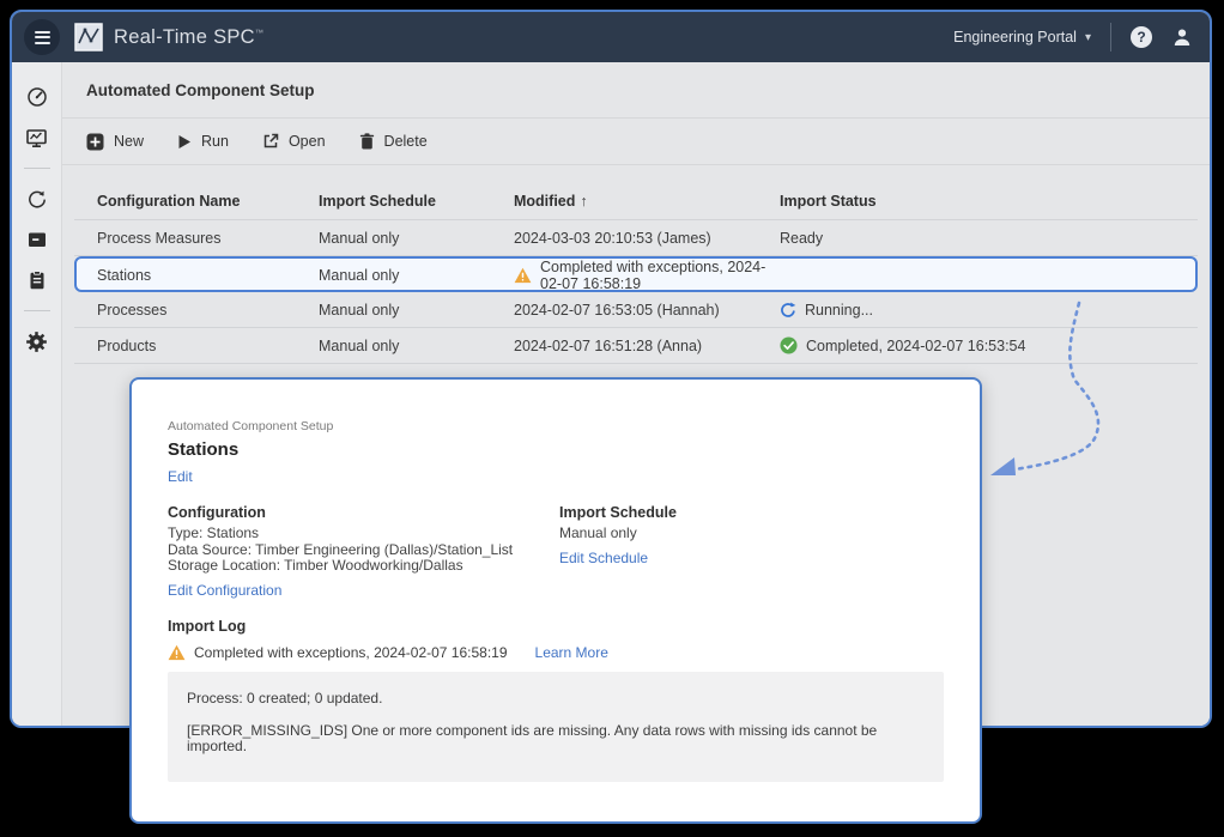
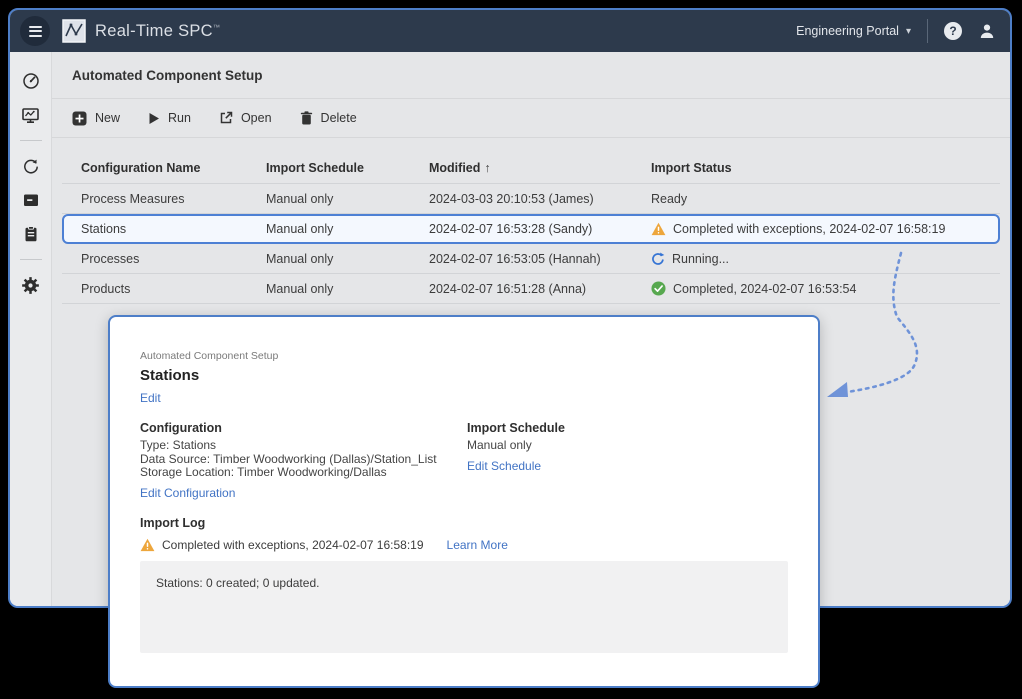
  Real-Time SPC
  Engineering Portal
  ▾
  ?
  Automated Component Setup
  New
  Run
  Open
  Delete
  Configuration Name
  Import Schedule
  Modified ↑
  Import Status
  Process Measures
  Manual only
  2024-03-03 20:10:53 (James)
  Ready
  Stations
  Manual only
+ 2024-02-07 16:53:28 (Sandy)
  Completed with exceptions, 2024-02-07 16:58:19
  Processes
  Manual only
  2024-02-07 16:53:05 (Hannah)
  Running...
  Products
  Manual only
  2024-02-07 16:51:28 (Anna)
  Completed, 2024-02-07 16:53:54
  Automated Component Setup
  Stations
  Edit
  Configuration
  Type: Stations
- Data Source: Timber Engineering (Dallas)/Station_List
+ Data Source: Timber Woodworking (Dallas)/Station_List
  Storage Location: Timber Woodworking/Dallas
  Edit Configuration
  Import Schedule
  Manual only
  Edit Schedule
  Import Log
  Completed with exceptions, 2024-02-07 16:58:19
  Learn More
- Process: 0 created; 0 updated.
+ Stations: 0 created; 0 updated.
- [ERROR_MISSING_IDS] One or more component ids are missing. Any data rows with missing ids cannot be imported.
